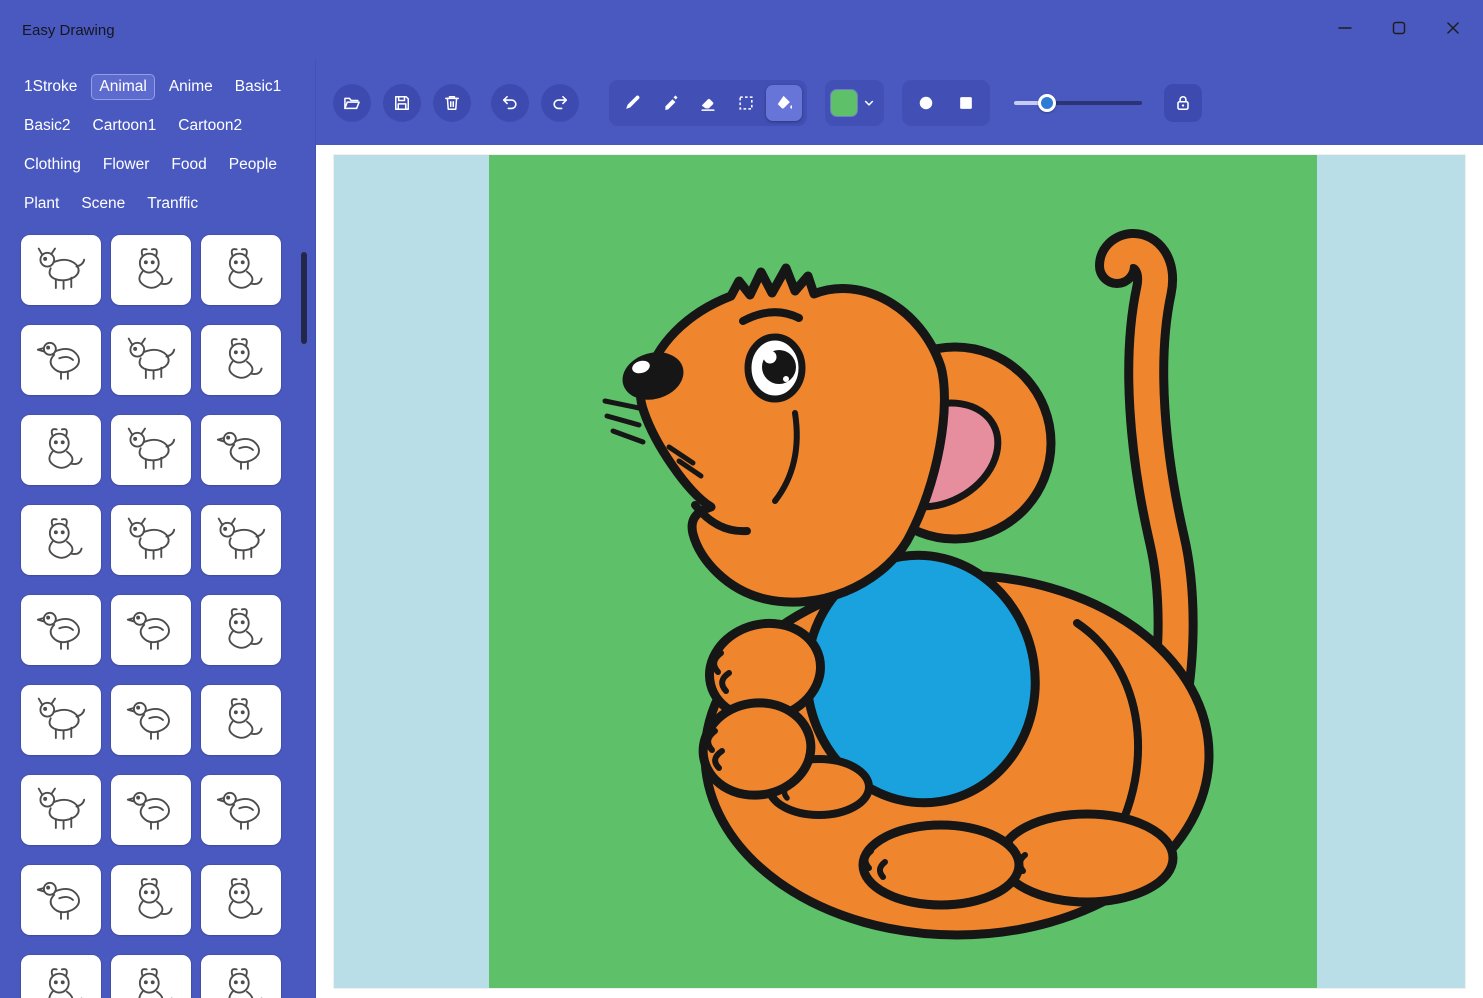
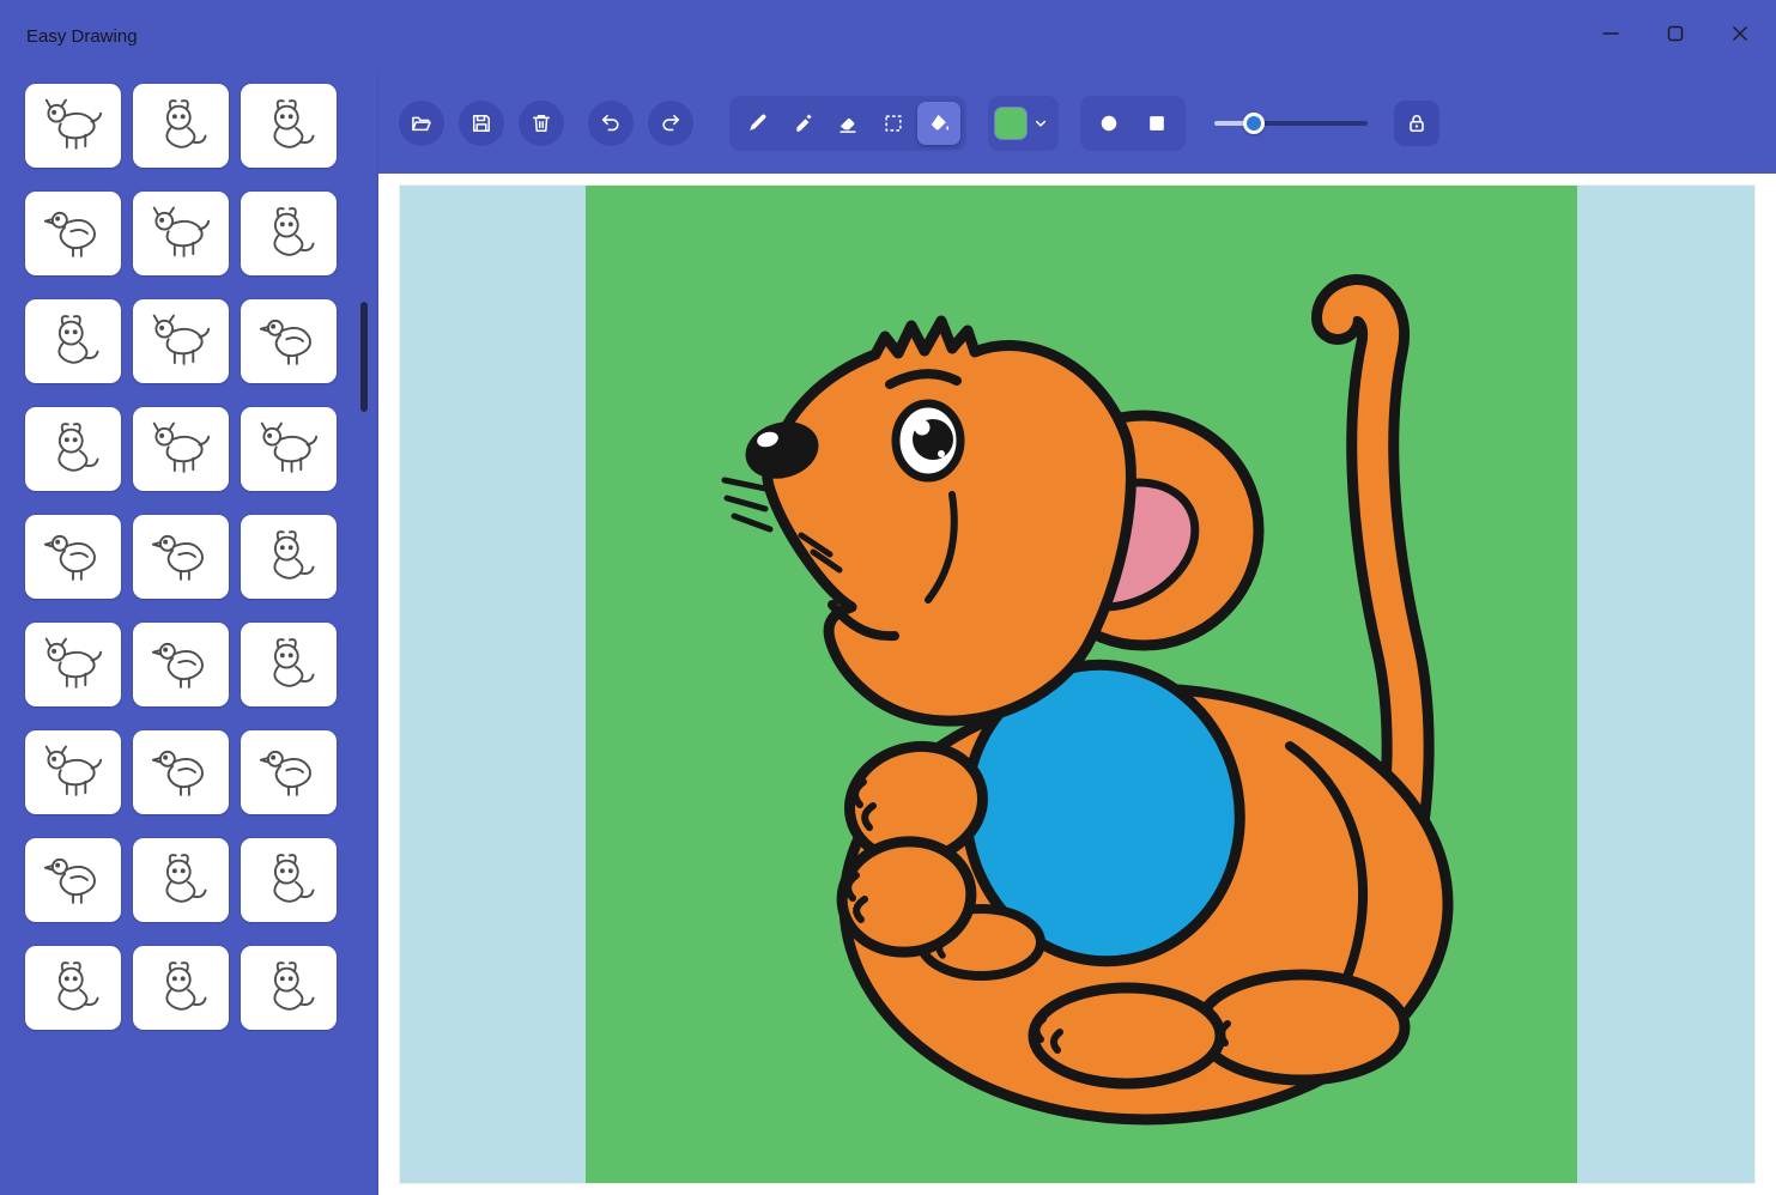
  Easy Drawing
- 1Stroke
- Animal
- Anime
- Basic1
- Basic2
- Cartoon1
- Cartoon2
- Clothing
- Flower
- Food
- People
- Plant
- Scene
- Tranffic
